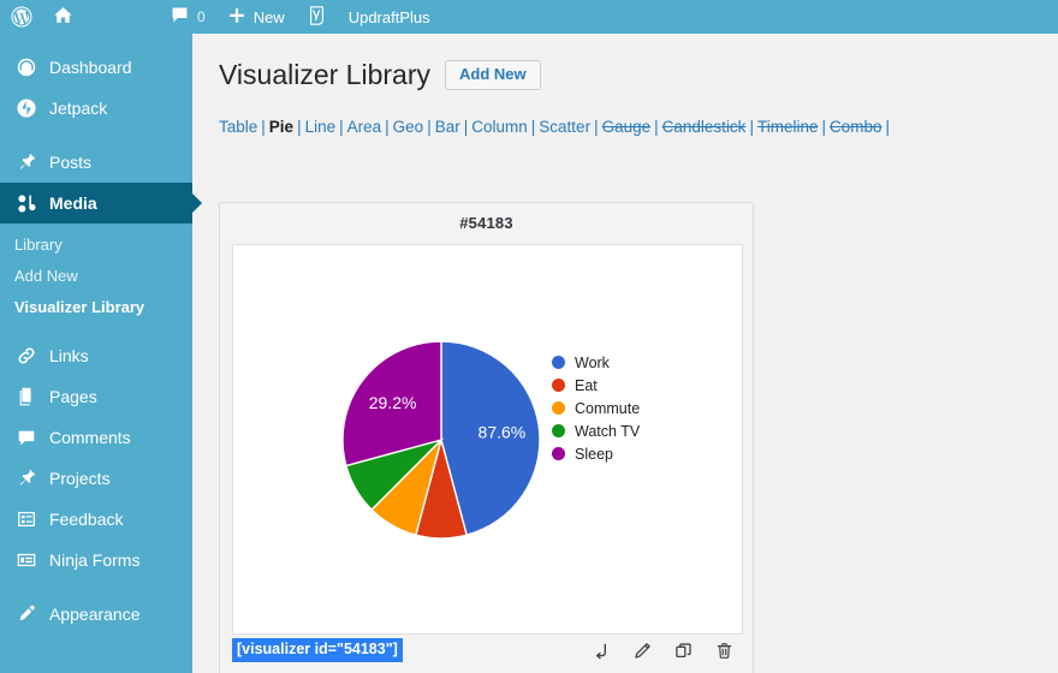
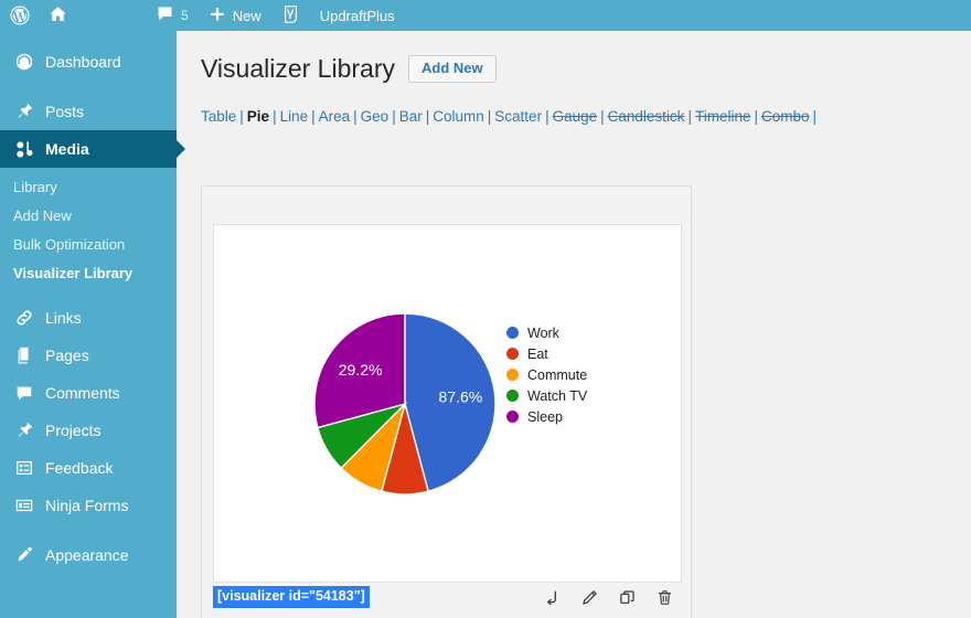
- 0
+ 5
  New
  UpdraftPlus
  Dashboard
- Jetpack
  Posts
  Media
  Library
  Add New
+ Bulk Optimization
  Visualizer Library
  Links
  Pages
  Comments
  Projects
  Feedback
  Ninja Forms
  Appearance
  Visualizer Library
  Add New
  Table | Pie | Line | Area | Geo | Bar | Column | Scatter | Gauge | Candlestick | Timeline | Combo |
- #54183
  87.6%
  29.2%
  Work
  Eat
  Commute
  Watch TV
  Sleep
  [visualizer id="54183"]
